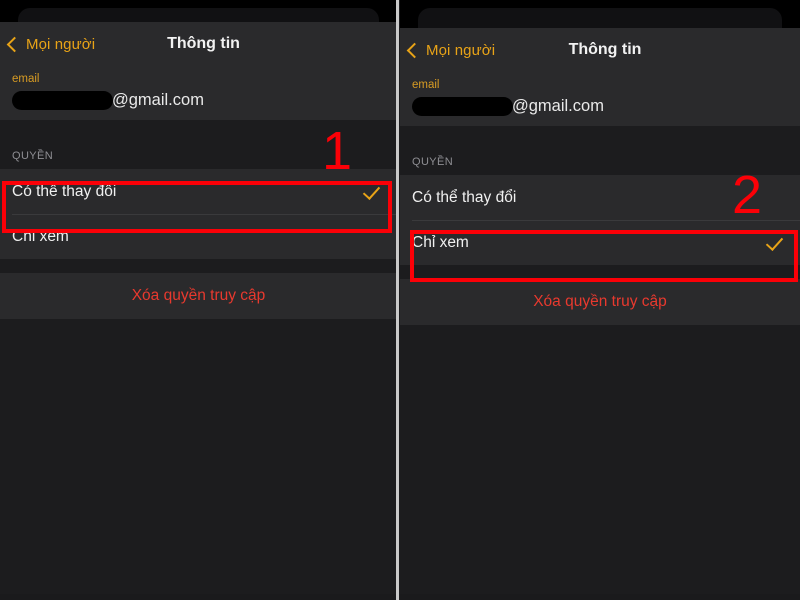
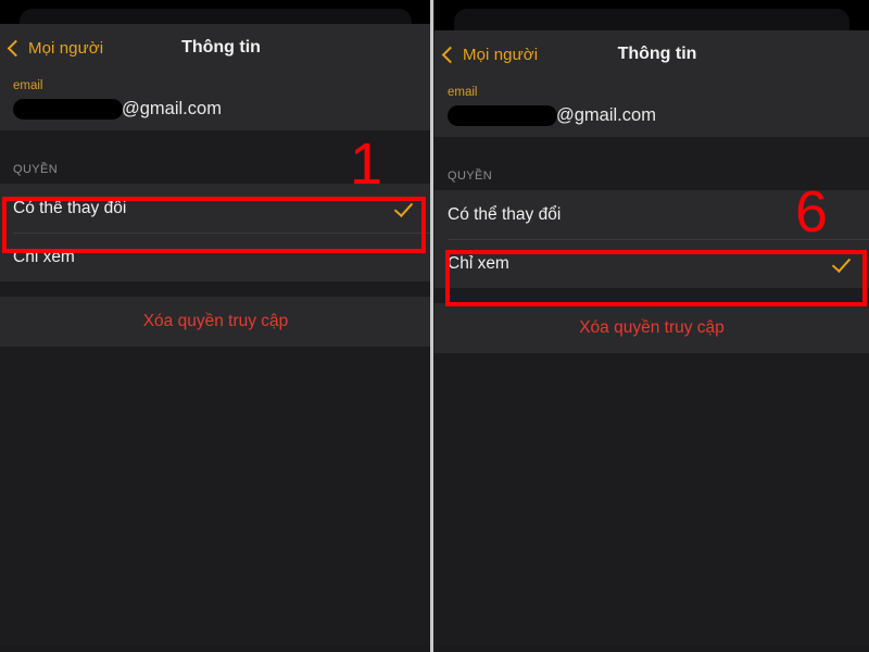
  Mọi người
  Thông tin
  email
  @gmail.com
  QUYỀN
  Có thể thay đổi
  Chỉ xem
  Xóa quyền truy cập
  1
  Mọi người
  Thông tin
  email
  @gmail.com
  QUYỀN
  Có thể thay đổi
  Chỉ xem
  Xóa quyền truy cập
- 2
+ 6
